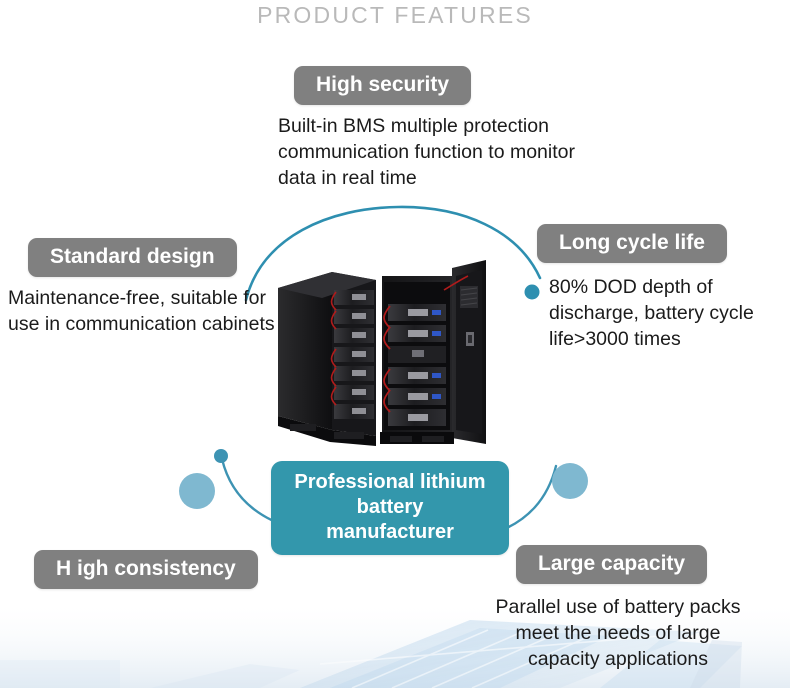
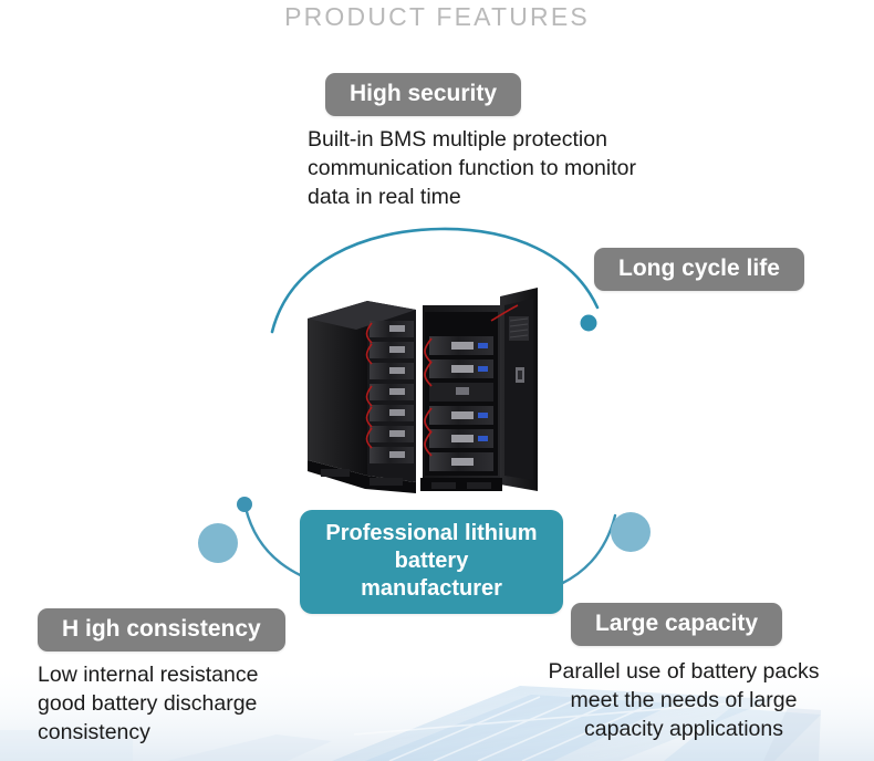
  PRODUCT FEATURES
  High security
  Built-in BMS multiple protection
  communication function to monitor
  data in real time
- Standard design
- Maintenance-free, suitable for
- use in communication cabinets
  Long cycle life
- 80% DOD depth of
- discharge, battery cycle
- life>3000 times
  H igh consistency
+ Low internal resistance
+ good battery discharge
+ consistency
  Large capacity
  Parallel use of battery packs
  meet the needs of large
  capacity applications
  Professional lithium battery manufacturer
